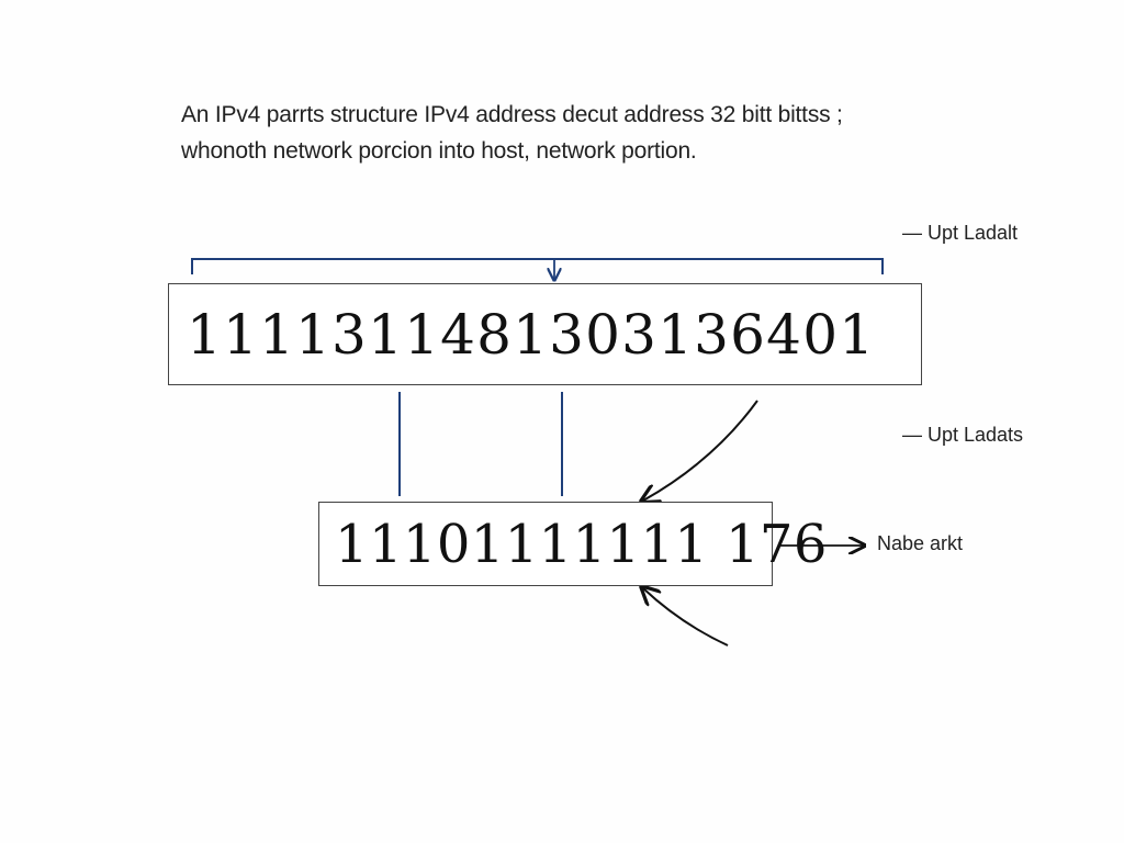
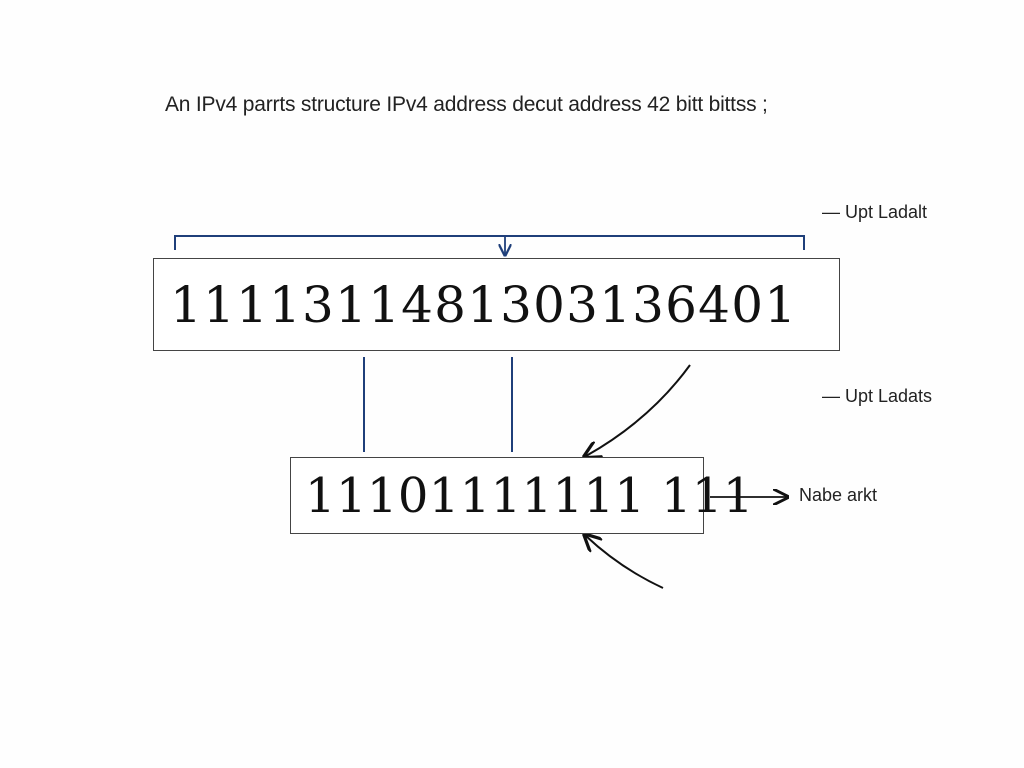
- An IPv4 parrts structure IPv4 address decut address 32 bitt bittss ;
+ An IPv4 parrts structure IPv4 address decut address 42 bitt bittss ;
- whonoth network porcion into host, network portion.
  1111311481303136401
- 11101111111 176
+ 11101111111 111
  — Upt Ladalt
  — Upt Ladats
  Nabe arkt
